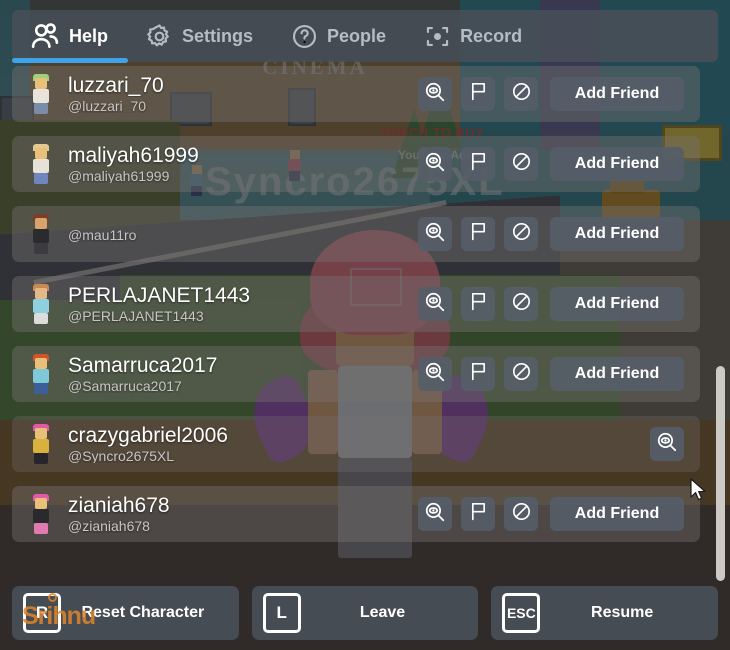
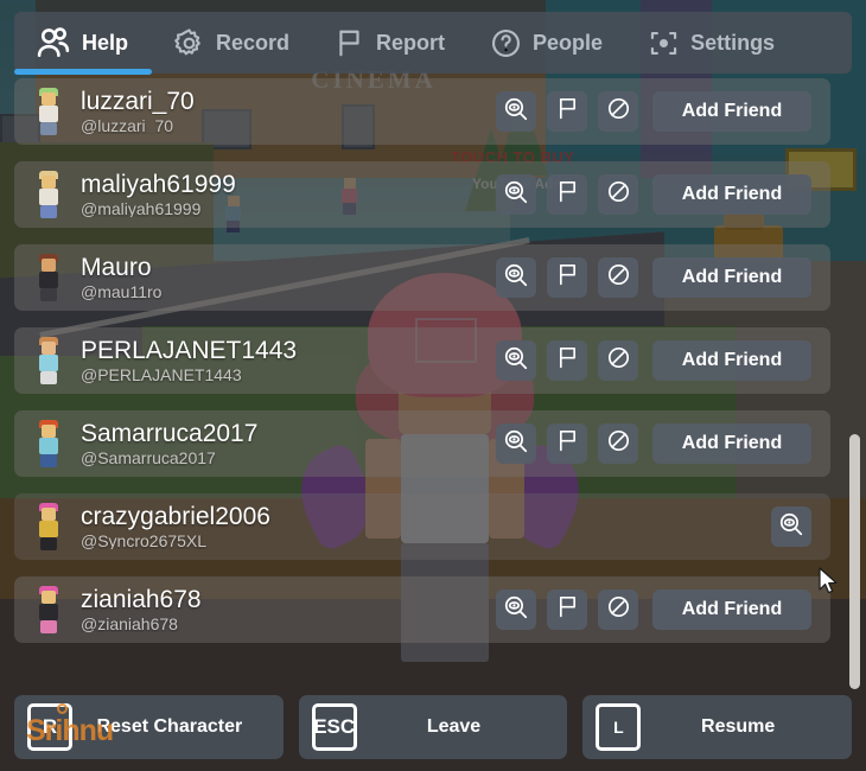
  CINEMA
  TOUCH TO BUY
- Syncro2675XL
  Help
- Settings
+ Record
+ Report
  People
- Record
+ Settings
  luzzari_70
  @luzzari_70
  Add Friend
  maliyah61999
  @maliyah61999
  Add Friend
+ Mauro
  @mau11ro
  Add Friend
  PERLAJANET1443
  @PERLAJANET1443
  Add Friend
  Samarruca2017
  @Samarruca2017
  Add Friend
  crazygabriel2006
  @Syncro2675XL
  zianiah678
  @zianiah678
  Add Friend
  R
  Reset Character
- L
+ ESC
  Leave
- ESC
+ L
  Resume
  Srihnu
